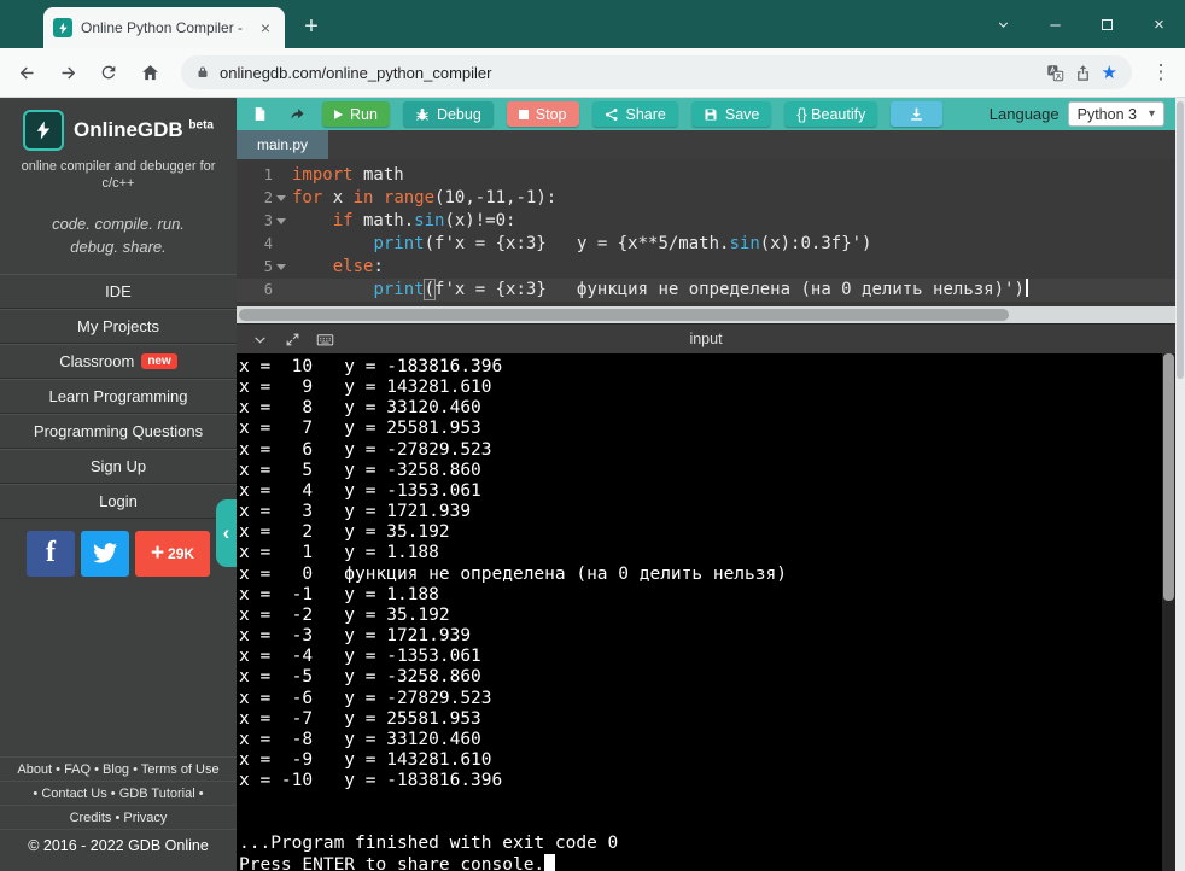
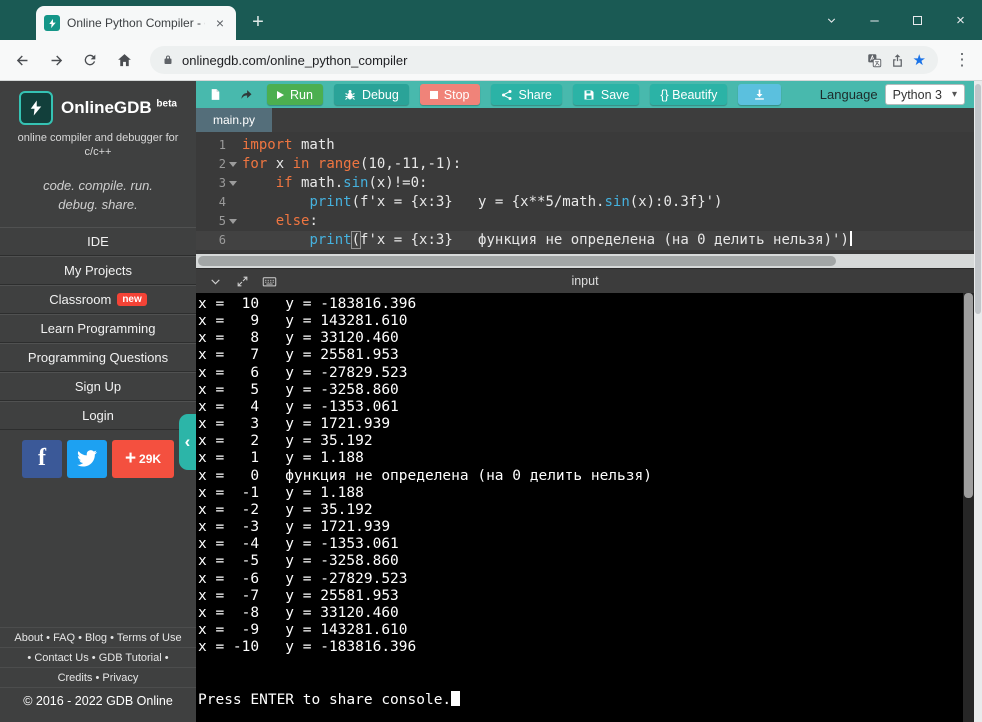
  Online Python Compiler -
  ×
  +
  –
  ×
  onlinegdb.com/online_python_compiler
  ★
  ⋮
  OnlineGDB beta
  online compiler and debugger for c/c++
  code. compile. run. debug. share.
  IDE
  My Projects
  Classroom
  new
  Learn Programming
  Programming Questions
  Sign Up
  Login
  f
  +
  29K
  ‹
  About • FAQ • Blog • Terms of Use
  • Contact Us • GDB Tutorial •
  Credits • Privacy
  © 2016 - 2022 GDB Online
  Run
  Debug
  Stop
  Share
  Save
  {} Beautify
  Language
  Python 3
  ▾
  main.py
  1
  import math
  2
  for x in range(10,-11,-1):
  3
  if math.sin(x)!=0:
  4
  print(f'x = {x:3} y = {x**5/math.sin(x):0.3f}')
  5
  else:
  6
  print(f'x = {x:3} функция не определена (на 0 делить нельзя)')
  input
  x = 10 y = -183816.396
  x = 9 y = 143281.610
  x = 8 y = 33120.460
  x = 7 y = 25581.953
  x = 6 y = -27829.523
  x = 5 y = -3258.860
  x = 4 y = -1353.061
  x = 3 y = 1721.939
  x = 2 y = 35.192
  x = 1 y = 1.188
  x = 0 функция не определена (на 0 делить нельзя)
  x = -1 y = 1.188
  x = -2 y = 35.192
  x = -3 y = 1721.939
  x = -4 y = -1353.061
  x = -5 y = -3258.860
  x = -6 y = -27829.523
  x = -7 y = 25581.953
  x = -8 y = 33120.460
  x = -9 y = 143281.610
  x = -10 y = -183816.396
- ...Program finished with exit code 0
  Press ENTER to share console.
